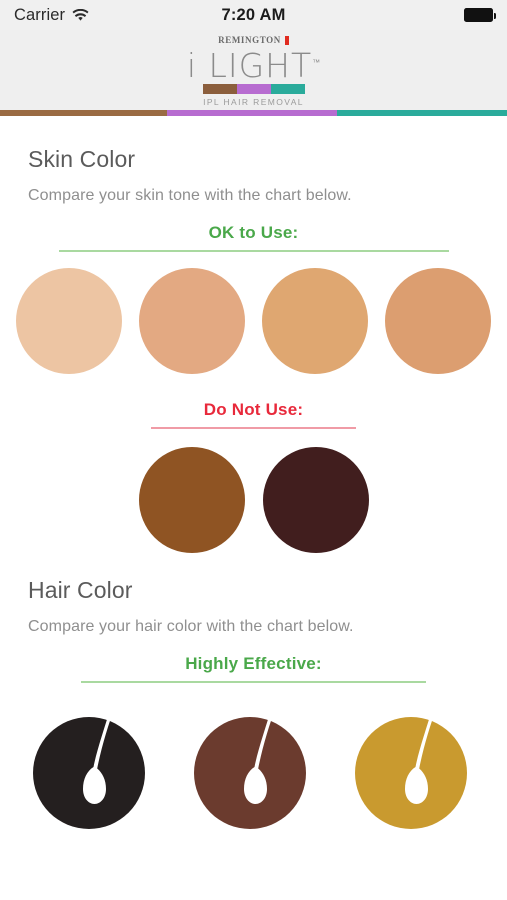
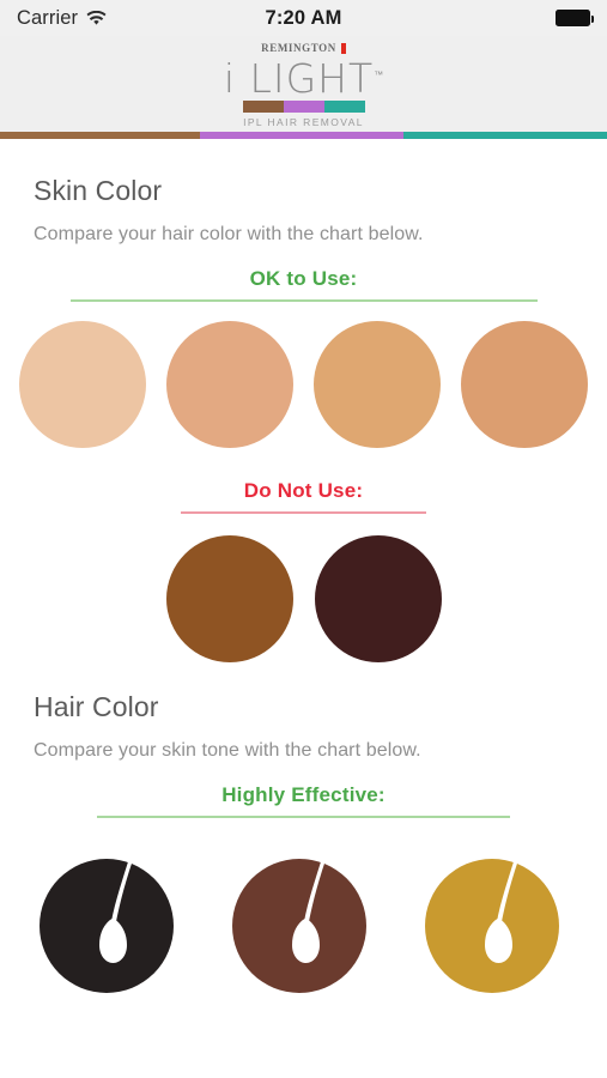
  Carrier
  7:20 AM
  REMINGTON
  i LIGHT™
  IPL HAIR REMOVAL
  Skin Color
- Compare your skin tone with the chart below.
+ Compare your hair color with the chart below.
  OK to Use:
  Do Not Use:
  Hair Color
- Compare your hair color with the chart below.
+ Compare your skin tone with the chart below.
  Highly Effective:
